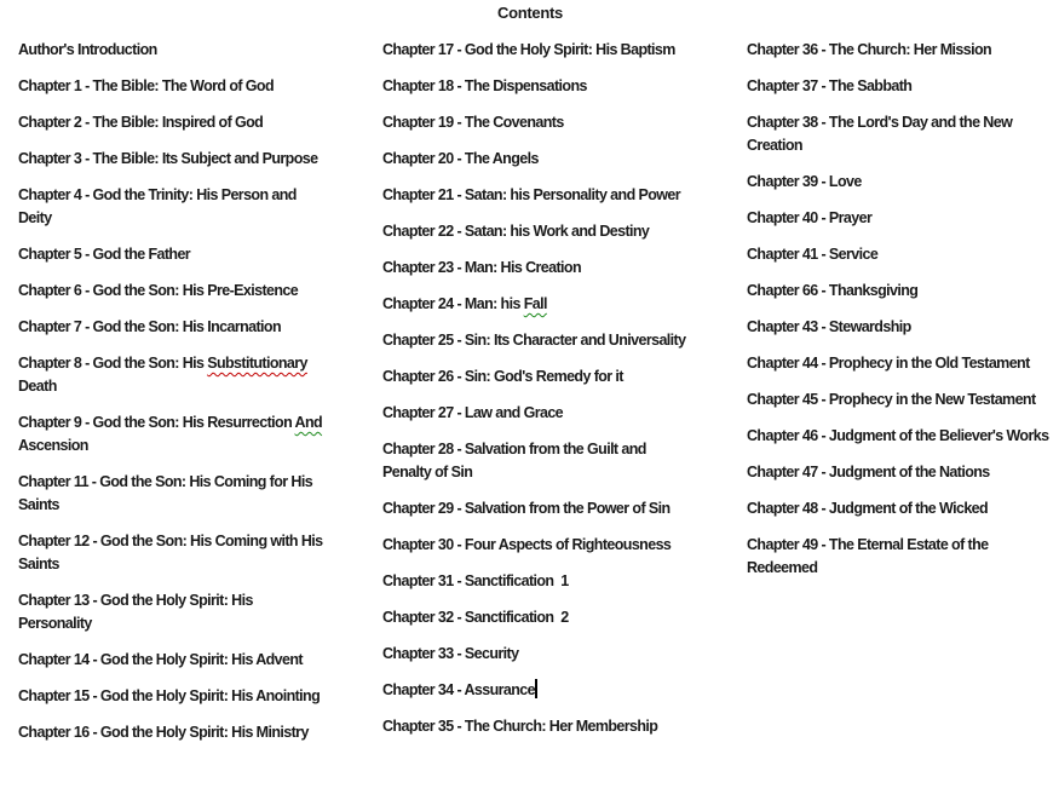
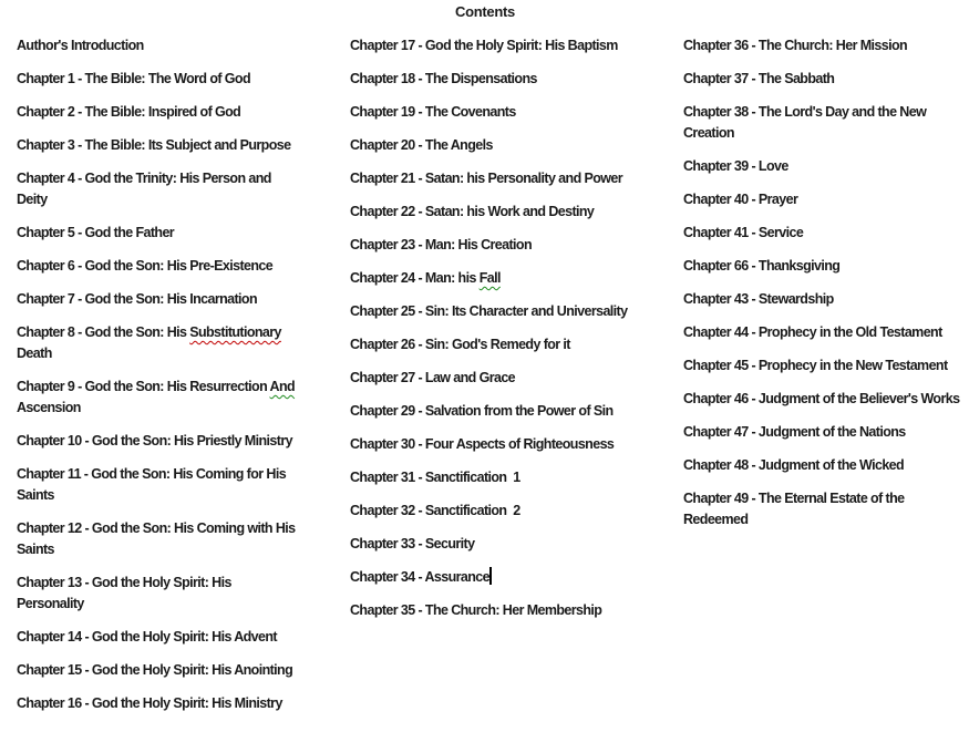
  Contents
  Author's Introduction
  Chapter 1 - The Bible: The Word of God
  Chapter 2 - The Bible: Inspired of God
  Chapter 3 - The Bible: Its Subject and Purpose
  Chapter 4 - God the Trinity: His Person and
  Deity
  Chapter 5 - God the Father
  Chapter 6 - God the Son: His Pre-Existence
  Chapter 7 - God the Son: His Incarnation
  Chapter 8 - God the Son: His Substitutionary
  Death
  Chapter 9 - God the Son: His Resurrection And
  Ascension
+ Chapter 10 - God the Son: His Priestly Ministry
  Chapter 11 - God the Son: His Coming for His
  Saints
  Chapter 12 - God the Son: His Coming with His
  Saints
  Chapter 13 - God the Holy Spirit: His
  Personality
  Chapter 14 - God the Holy Spirit: His Advent
  Chapter 15 - God the Holy Spirit: His Anointing
  Chapter 16 - God the Holy Spirit: His Ministry
  Chapter 17 - God the Holy Spirit: His Baptism
  Chapter 18 - The Dispensations
  Chapter 19 - The Covenants
  Chapter 20 - The Angels
  Chapter 21 - Satan: his Personality and Power
  Chapter 22 - Satan: his Work and Destiny
  Chapter 23 - Man: His Creation
  Chapter 24 - Man: his Fall
  Chapter 25 - Sin: Its Character and Universality
  Chapter 26 - Sin: God's Remedy for it
  Chapter 27 - Law and Grace
- Chapter 28 - Salvation from the Guilt and
- Penalty of Sin
  Chapter 29 - Salvation from the Power of Sin
  Chapter 30 - Four Aspects of Righteousness
  Chapter 31 - Sanctification 1
  Chapter 32 - Sanctification 2
  Chapter 33 - Security
  Chapter 34 - Assurance
  Chapter 35 - The Church: Her Membership
  Chapter 36 - The Church: Her Mission
  Chapter 37 - The Sabbath
  Chapter 38 - The Lord's Day and the New
  Creation
  Chapter 39 - Love
  Chapter 40 - Prayer
  Chapter 41 - Service
  Chapter 66 - Thanksgiving
  Chapter 43 - Stewardship
  Chapter 44 - Prophecy in the Old Testament
  Chapter 45 - Prophecy in the New Testament
  Chapter 46 - Judgment of the Believer's Works
  Chapter 47 - Judgment of the Nations
  Chapter 48 - Judgment of the Wicked
  Chapter 49 - The Eternal Estate of the
  Redeemed
